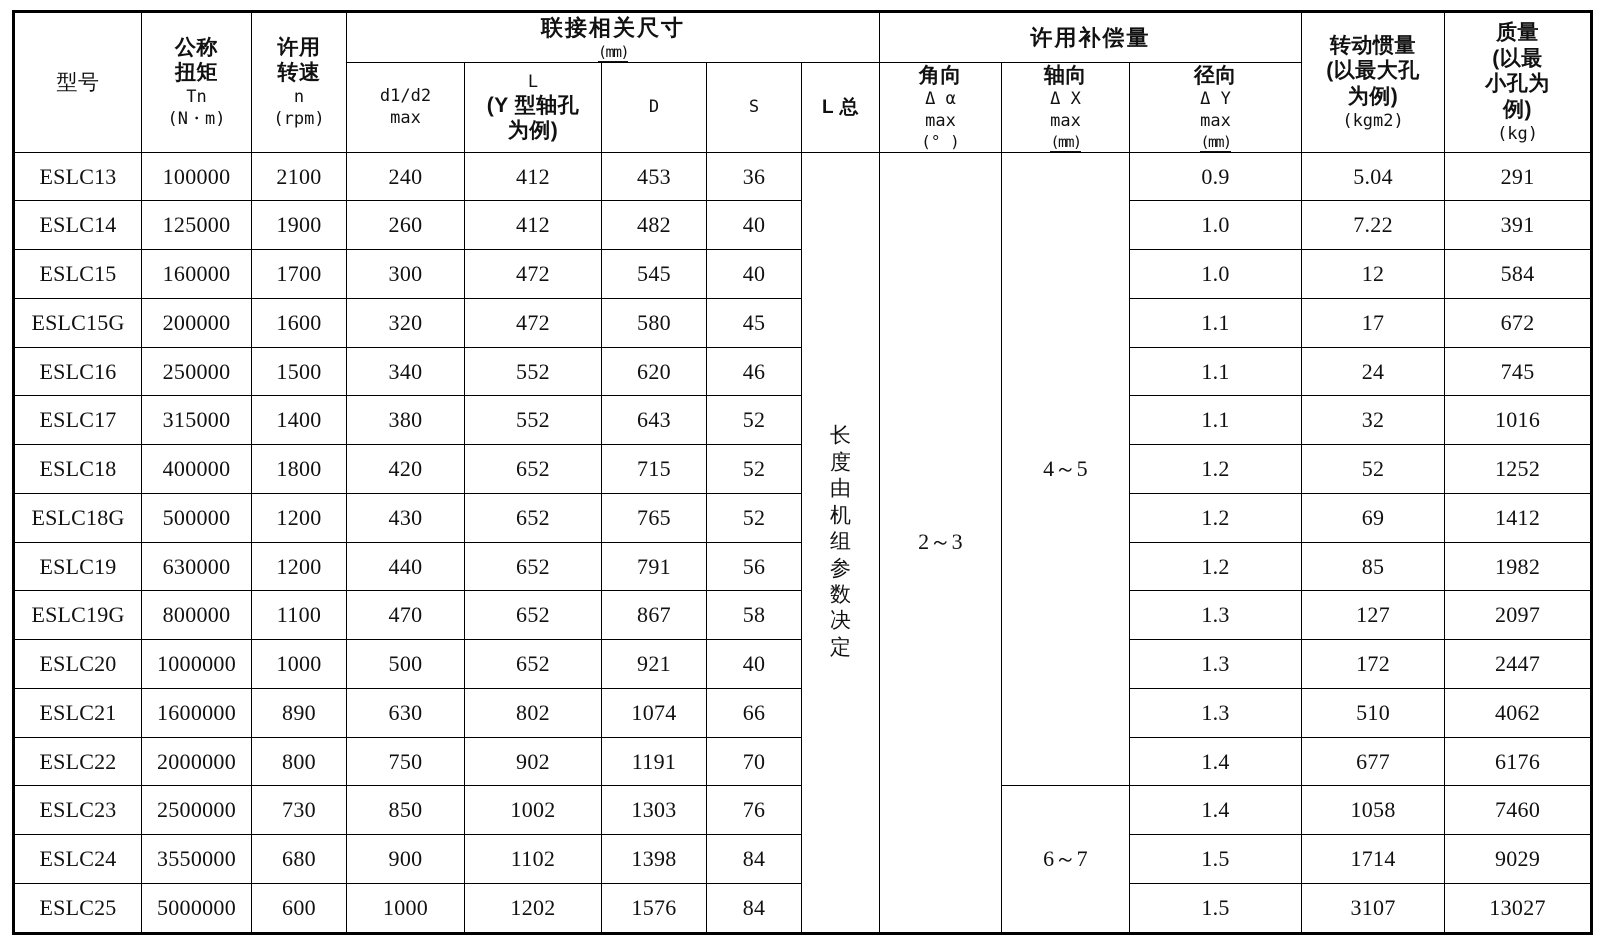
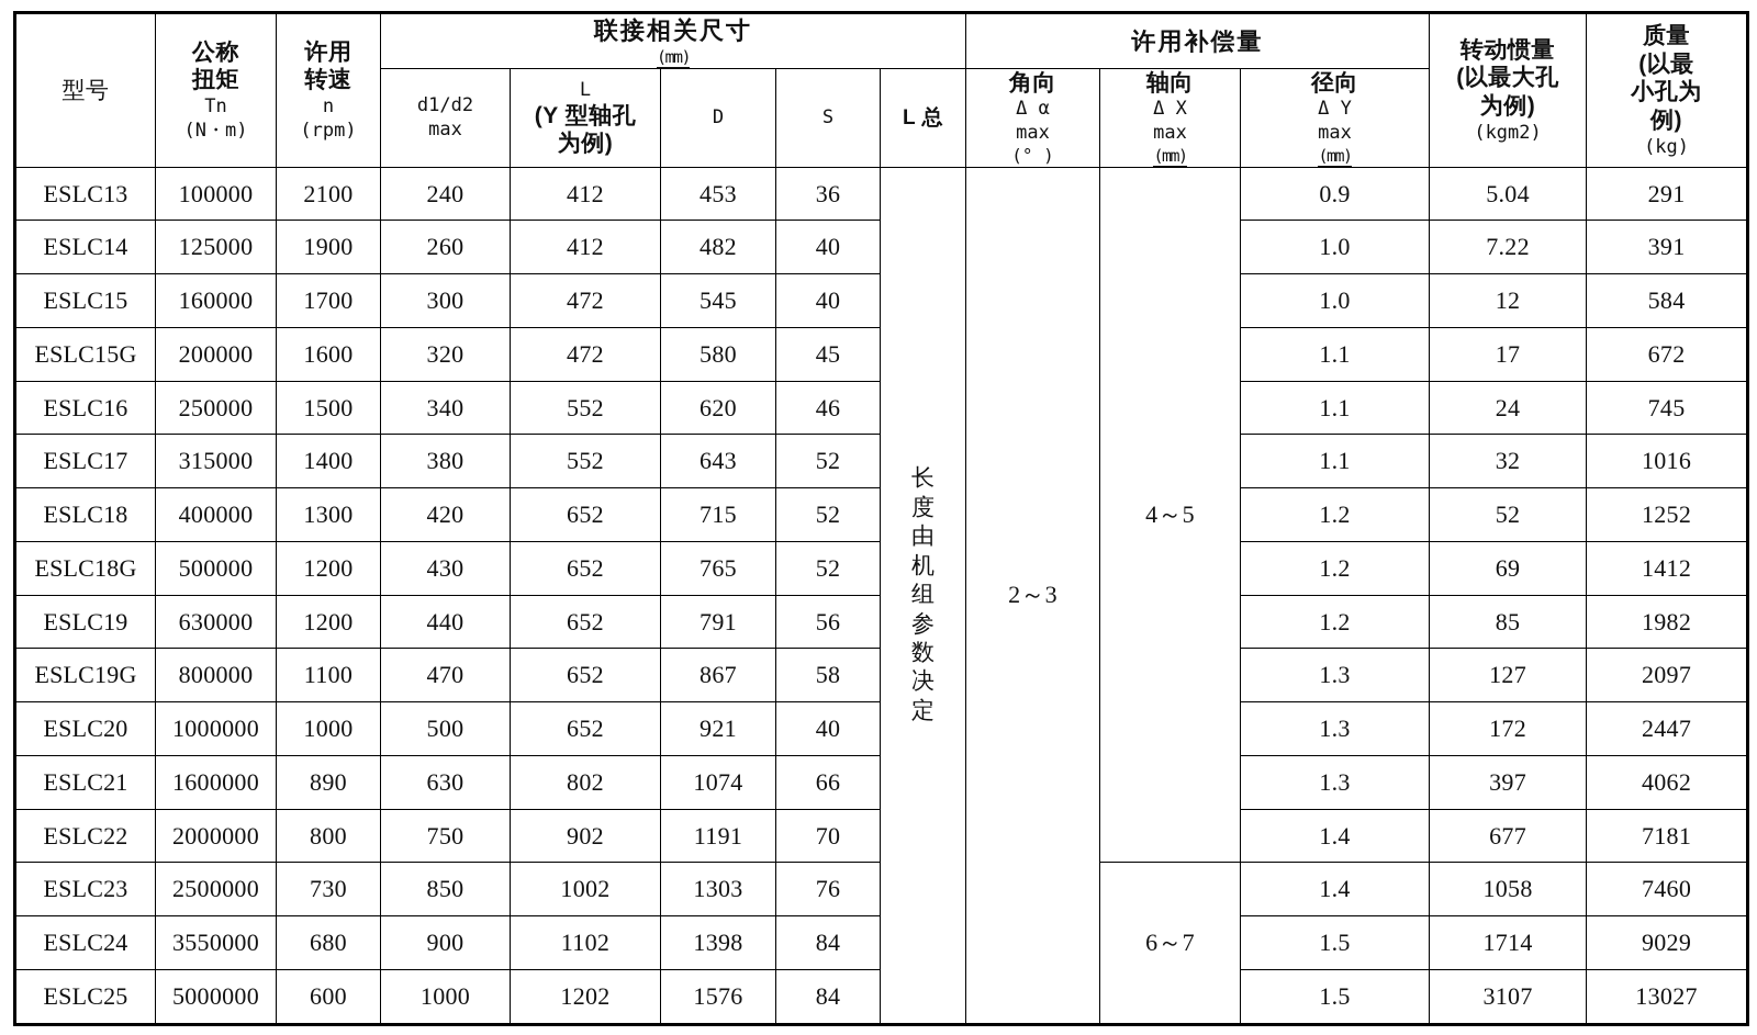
  型号	公称 扭矩 Tn (N・m)	许用 转速 n (rpm)	联接相关尺寸 (mm)	许用补偿量	转动惯量 (以最大孔 为例) (kgm2)	质量 (以最 小孔为 例) (kg)
  d1/d2 max	L (Y 型轴孔 为例)	D	S	L 总	角向 Δ α max (° )	轴向 Δ X max (mm)	径向 Δ Y max (mm)
  ESLC13	100000	2100	240	412	453	36	长度由机组参数决定	2～3	4～5	0.9	5.04	291
  ESLC14	125000	1900	260	412	482	40	1.0	7.22	391
  ESLC15	160000	1700	300	472	545	40	1.0	12	584
  ESLC15G	200000	1600	320	472	580	45	1.1	17	672
  ESLC16	250000	1500	340	552	620	46	1.1	24	745
  ESLC17	315000	1400	380	552	643	52	1.1	32	1016
- ESLC18	400000	1800	420	652	715	52	1.2	52	1252
+ ESLC18	400000	1300	420	652	715	52	1.2	52	1252
  ESLC18G	500000	1200	430	652	765	52	1.2	69	1412
  ESLC19	630000	1200	440	652	791	56	1.2	85	1982
  ESLC19G	800000	1100	470	652	867	58	1.3	127	2097
  ESLC20	1000000	1000	500	652	921	40	1.3	172	2447
- ESLC21	1600000	890	630	802	1074	66	1.3	510	4062
+ ESLC21	1600000	890	630	802	1074	66	1.3	397	4062
- ESLC22	2000000	800	750	902	1191	70	1.4	677	6176
+ ESLC22	2000000	800	750	902	1191	70	1.4	677	7181
  ESLC23	2500000	730	850	1002	1303	76	6～7	1.4	1058	7460
  ESLC24	3550000	680	900	1102	1398	84	1.5	1714	9029
  ESLC25	5000000	600	1000	1202	1576	84	1.5	3107	13027
